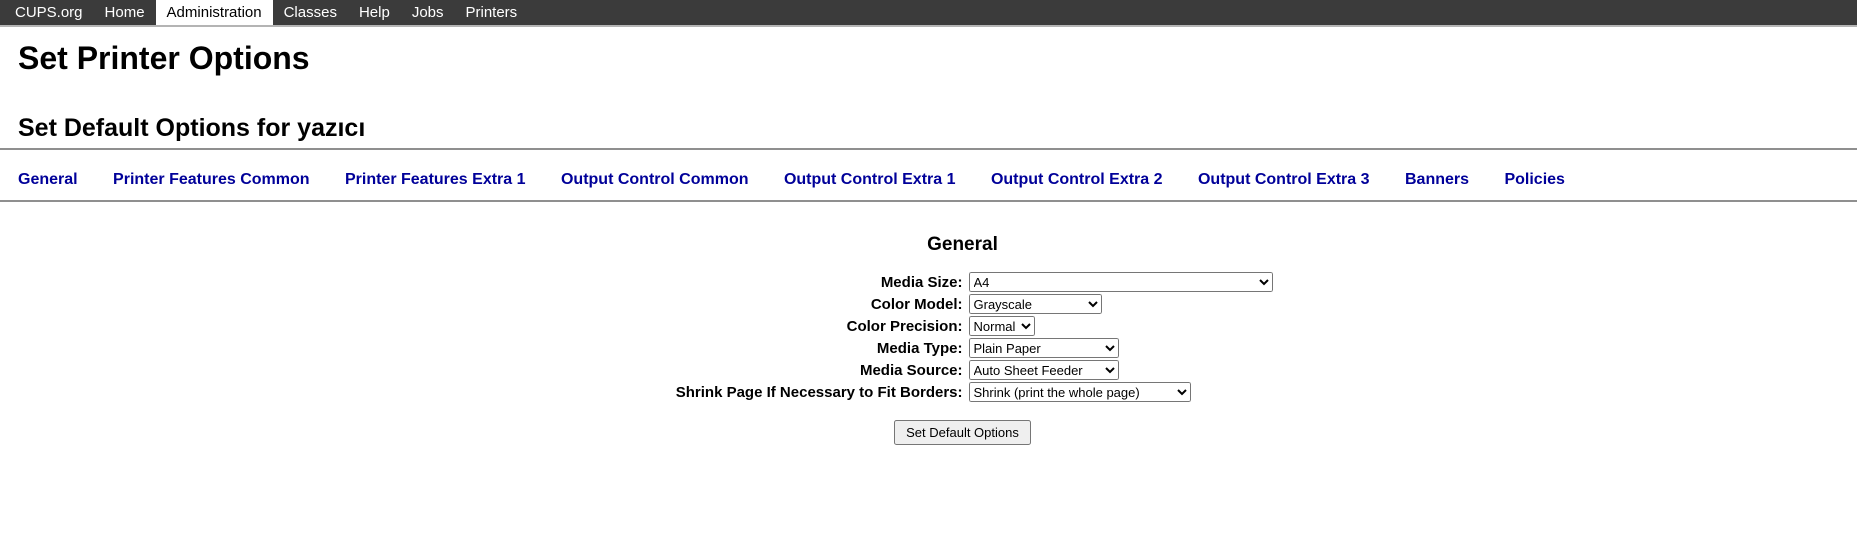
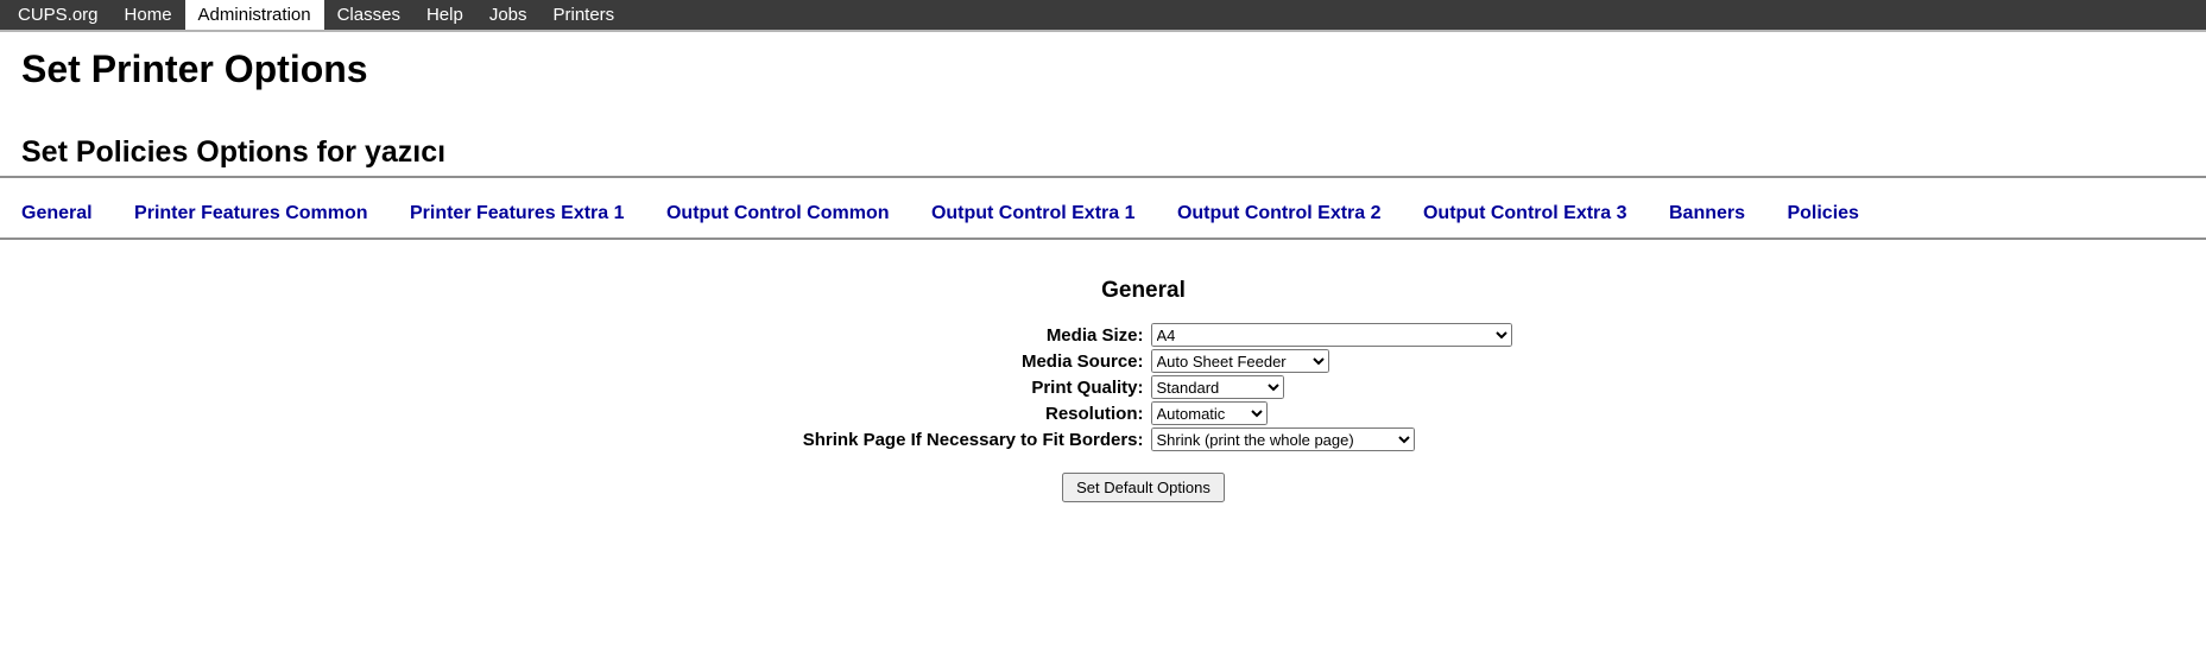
  CUPS.org
  Home
  Administration
  Classes
  Help
  Jobs
  Printers
  Set Printer Options
- Set Default Options for yazıcı
+ Set Policies Options for yazıcı
  General Printer Features Common Printer Features Extra 1 Output Control Common Output Control Extra 1 Output Control Extra 2 Output Control Extra 3 Banners Policies
  General
  Media Size:	A4
- Color Model:	Grayscale
- Color Precision:	Normal
- Media Type:	Plain Paper
  Media Source:	Auto Sheet Feeder
+ Print Quality:	Standard
+ Resolution:	Automatic
  Shrink Page If Necessary to Fit Borders:	Shrink (print the whole page)
  Set Default Options
